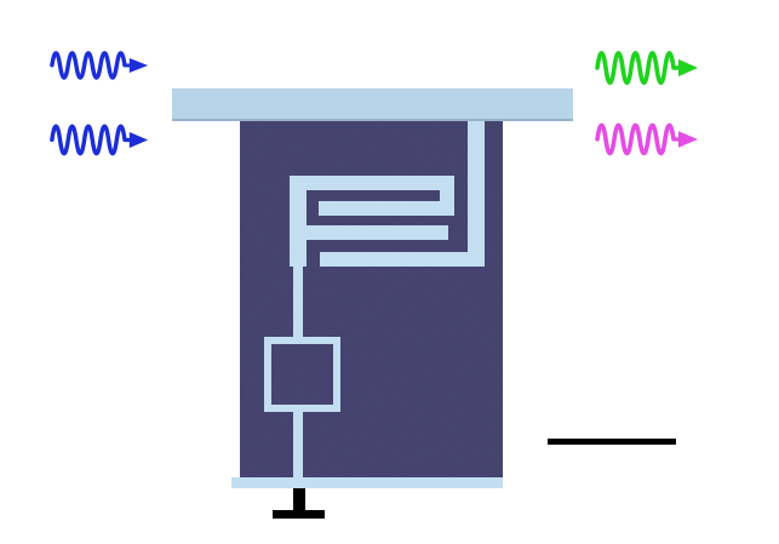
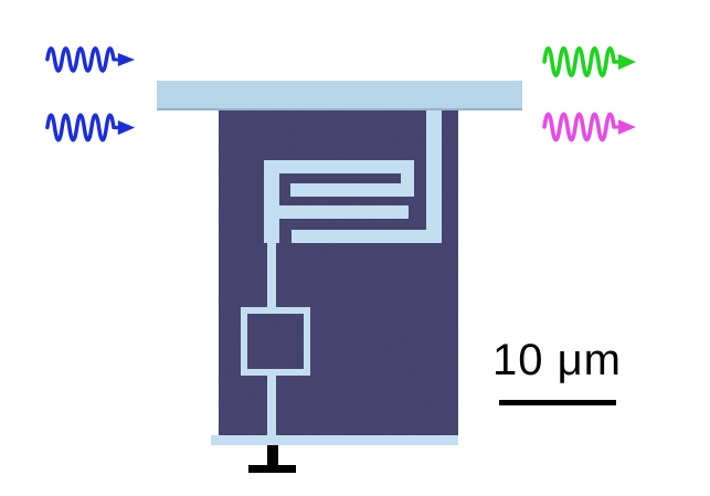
+ 10 μm
